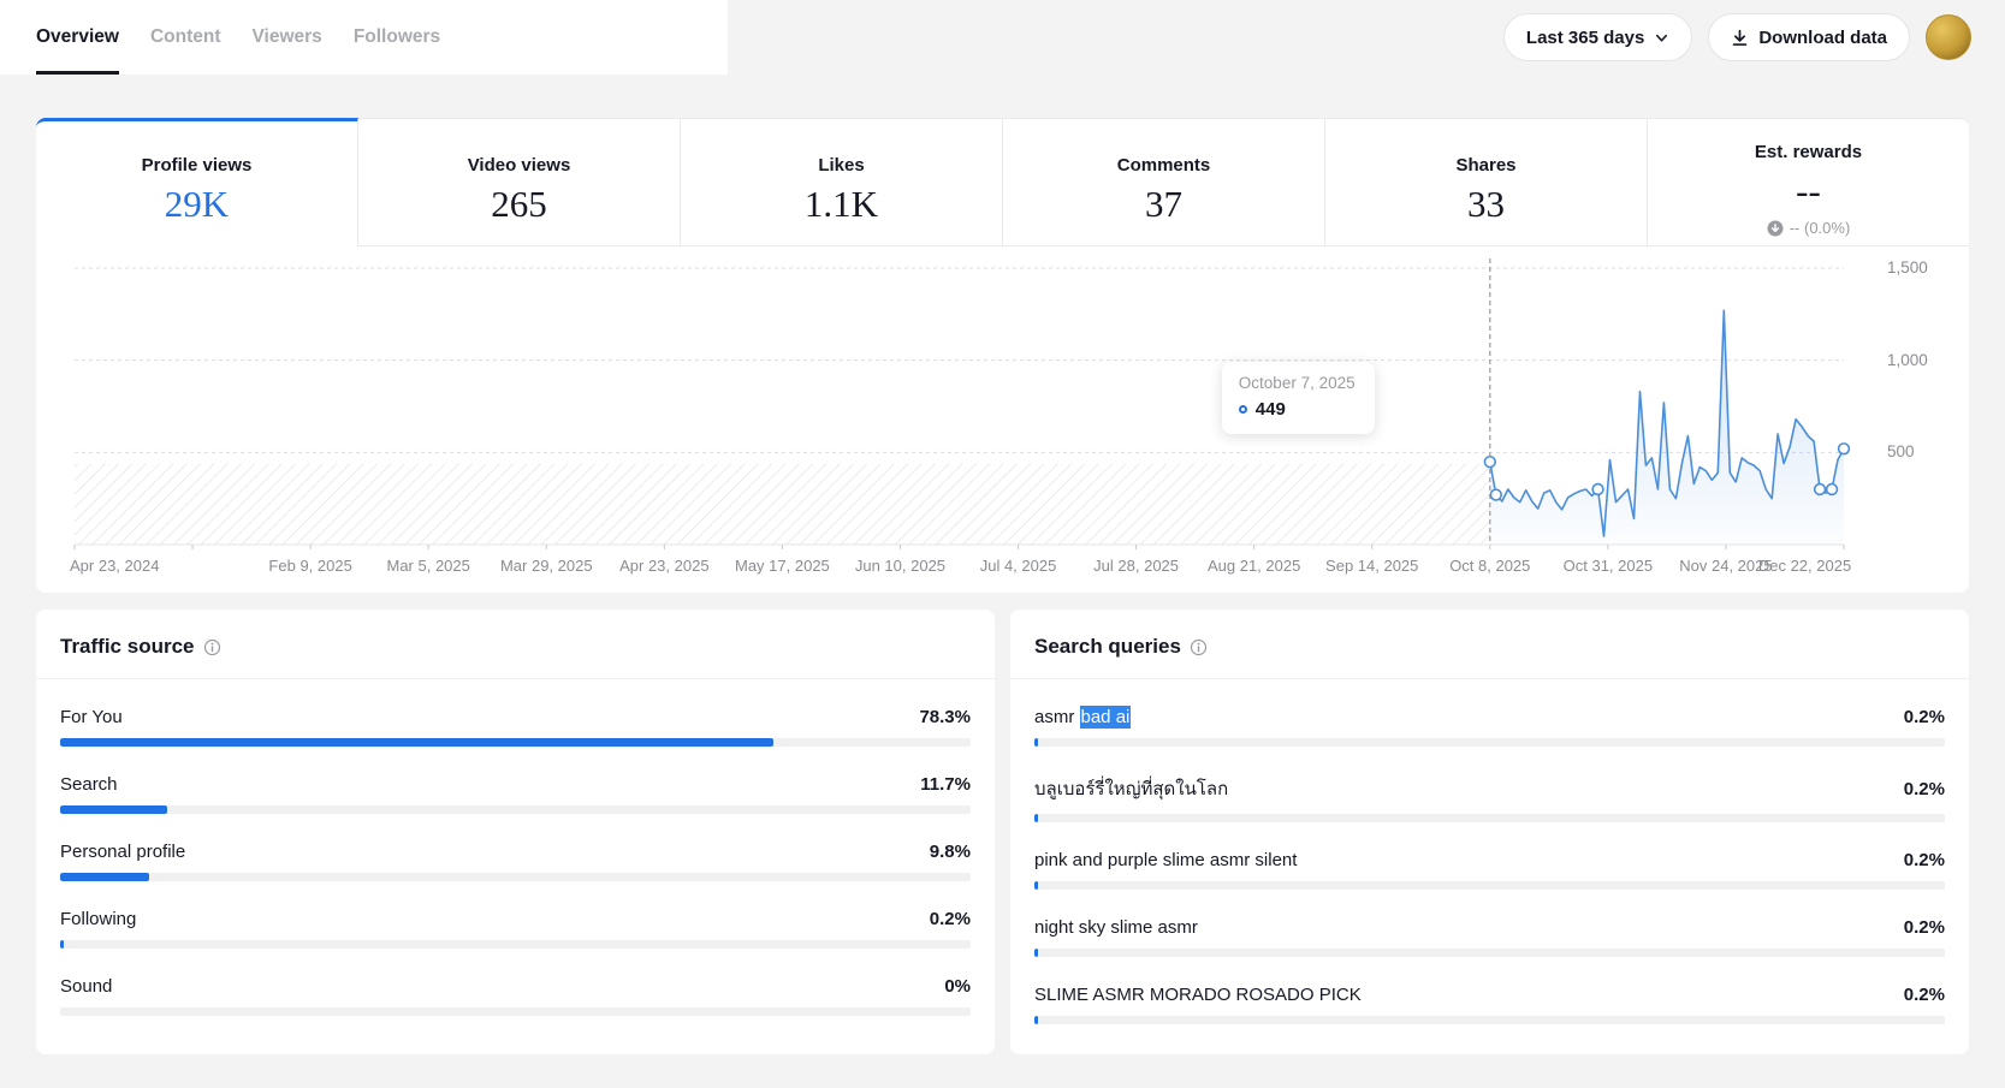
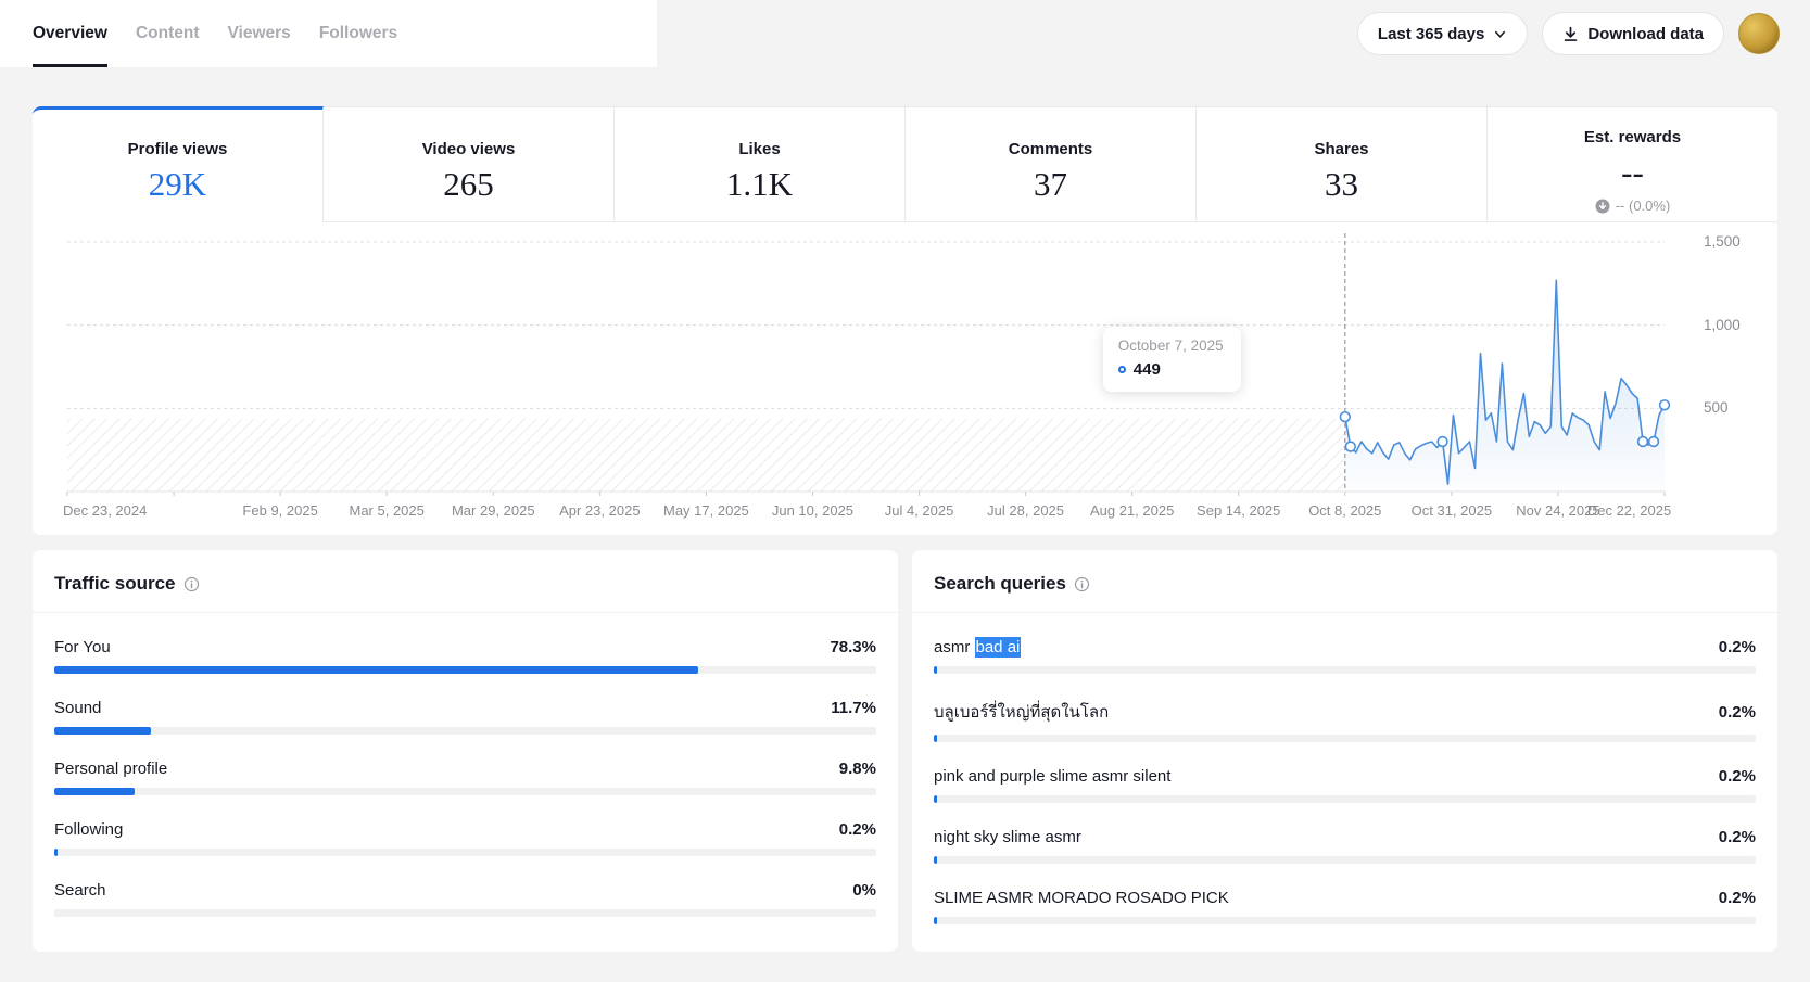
  Overview
  Content
  Viewers
  Followers
  Last 365 days
  Download data
  Profile views
  29K
  Video views
  265
  Likes
  1.1K
  Comments
  37
  Shares
  33
  Est. rewards
  --
  -- (0.0%)
  October 7, 2025
  449
  500
  1,000
  1,500
- Apr 23, 2024
+ Dec 23, 2024
  Feb 9, 2025
  Mar 5, 2025
  Mar 29, 2025
  Apr 23, 2025
  May 17, 2025
  Jun 10, 2025
  Jul 4, 2025
  Jul 28, 2025
  Aug 21, 2025
  Sep 14, 2025
  Oct 8, 2025
  Oct 31, 2025
  Nov 24, 2025
  Dec 22, 2025
  Traffic source
  For You
  78.3%
- Search
+ Sound
  11.7%
  Personal profile
  9.8%
  Following
  0.2%
- Sound
+ Search
  0%
  Search queries
  asmr bad ai
  0.2%
  บลูเบอร์รี่ใหญ่ที่สุดในโลก
  0.2%
  pink and purple slime asmr silent
  0.2%
  night sky slime asmr
  0.2%
  SLIME ASMR MORADO ROSADO PICK
  0.2%
